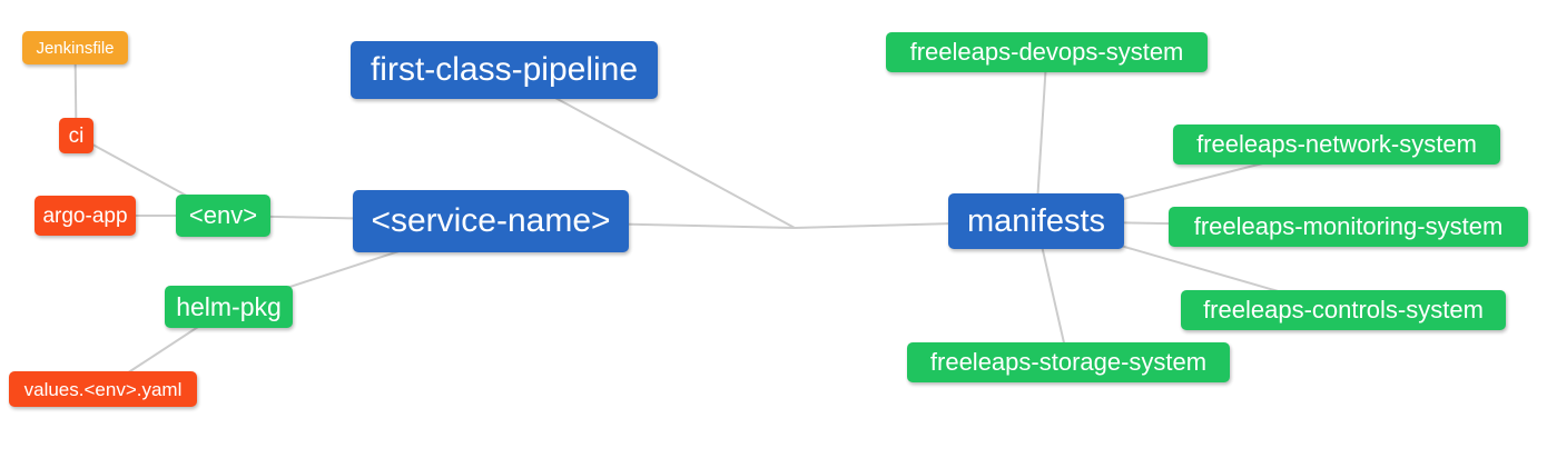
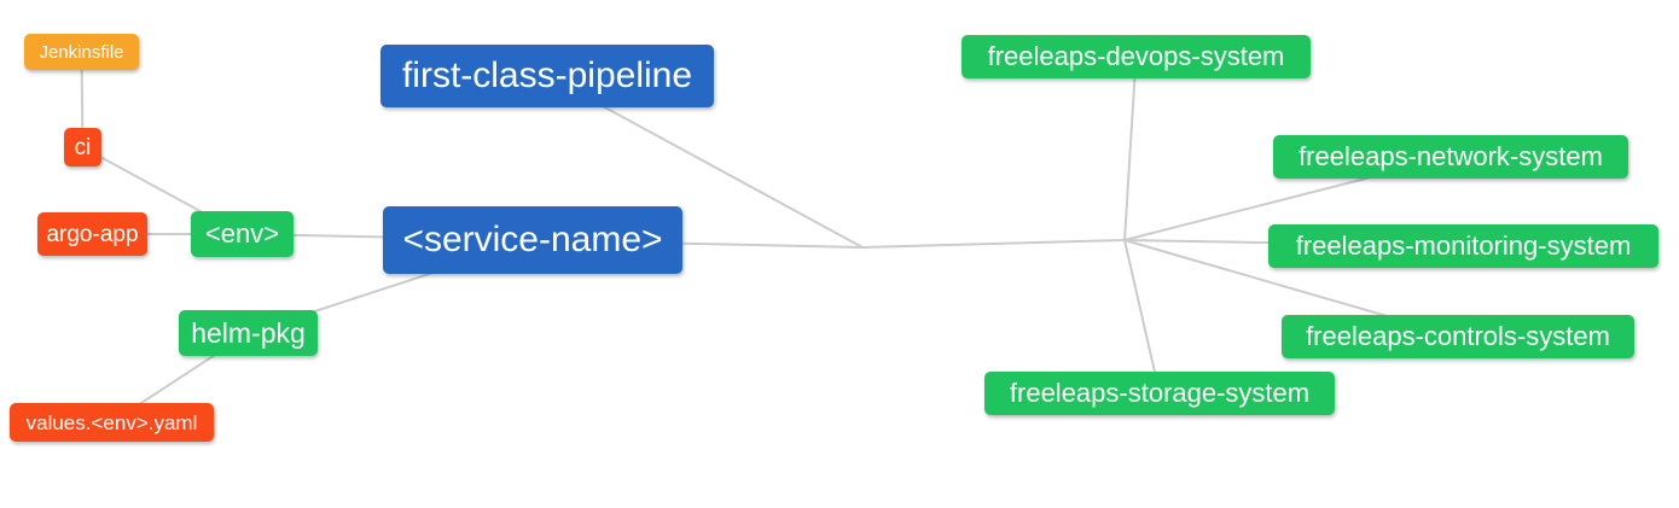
  Jenkinsfile
  ci
  argo-app
  <env>
  helm-pkg
  values.<env>.yaml
  first-class-pipeline
  <service-name>
- manifests
  freeleaps-devops-system
  freeleaps-network-system
  freeleaps-monitoring-system
  freeleaps-controls-system
  freeleaps-storage-system
